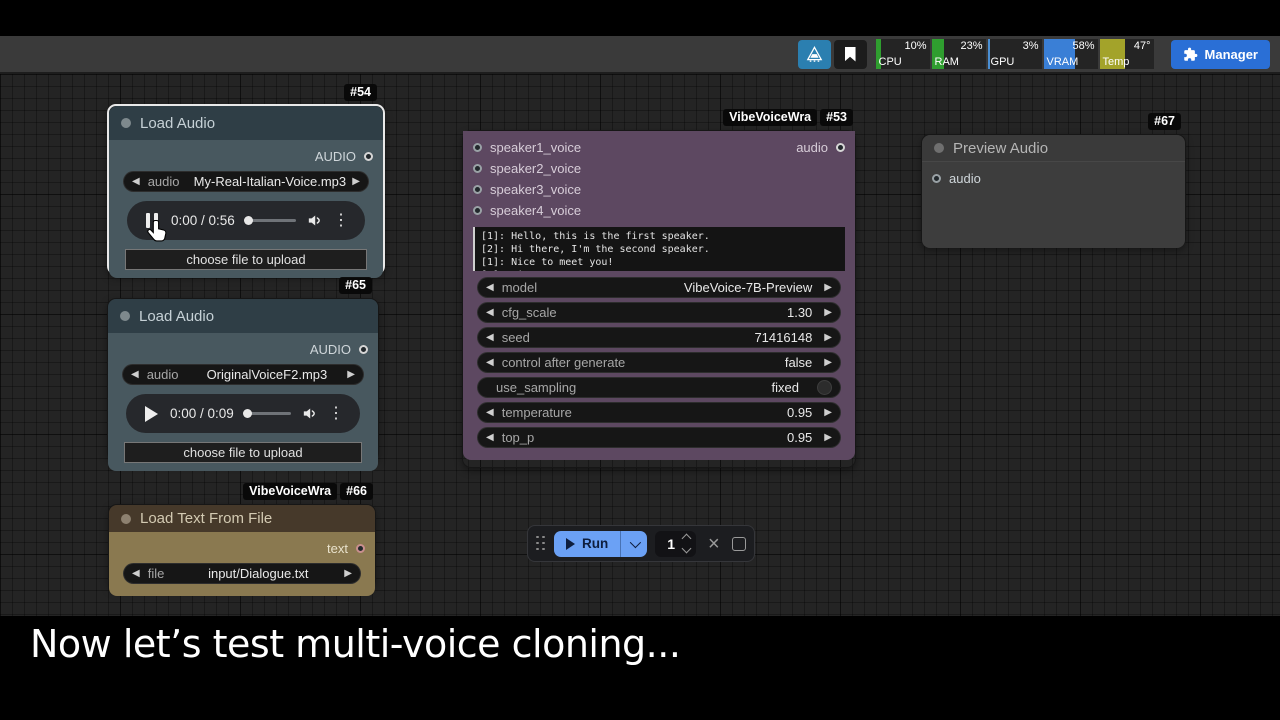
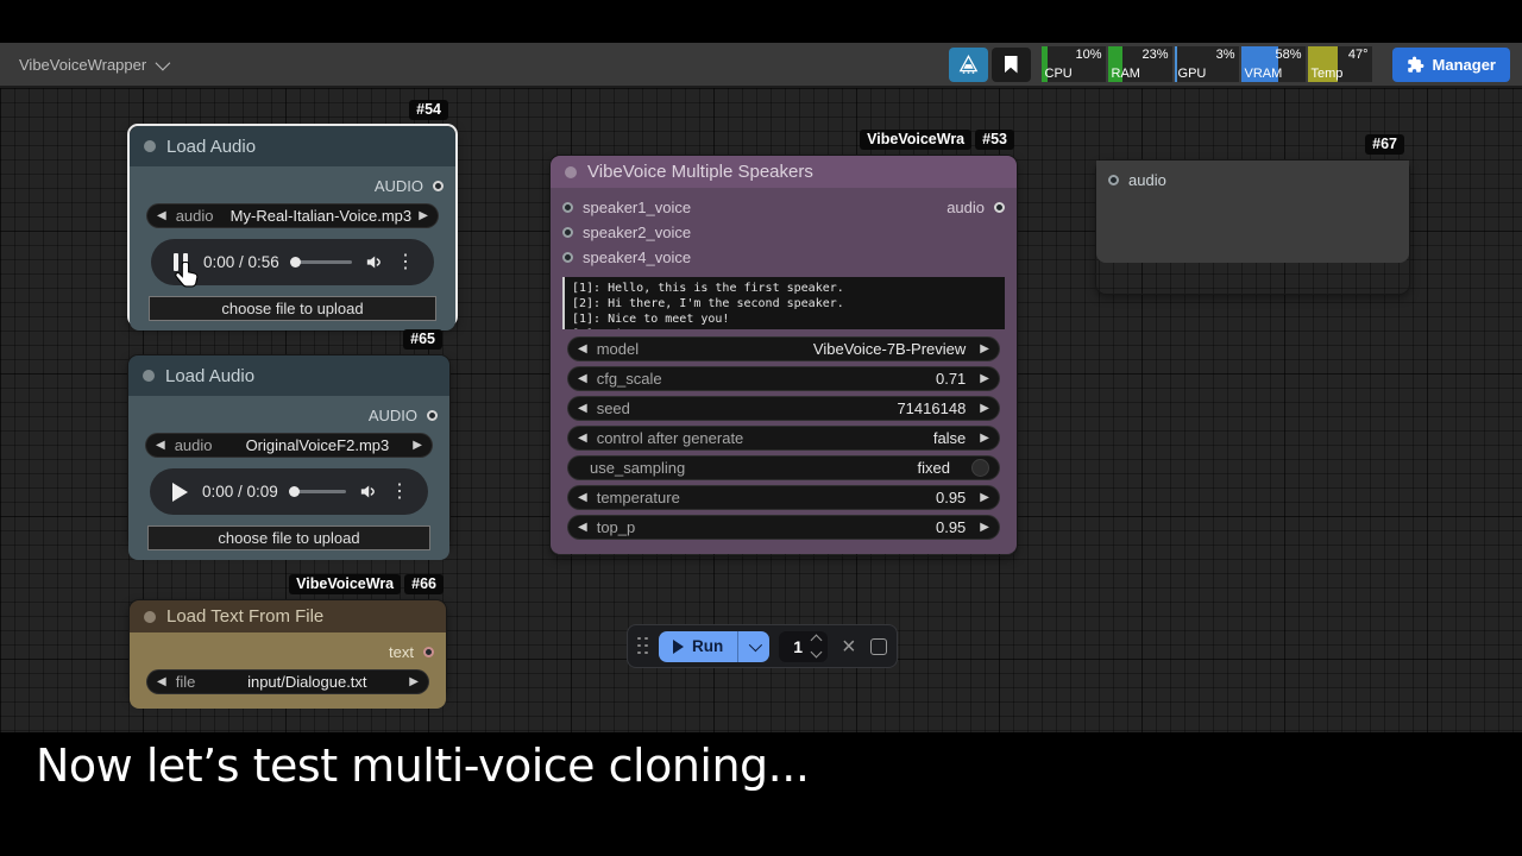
+ VibeVoiceWrapper
  CPU
  10%
  RAM
  23%
  GPU
  3%
  VRAM
  58%
  Temp
  47°
  Manager
  #54
  Load Audio
  AUDIO
  ◀
  audio
  My-Real-Italian-Voice.mp3
  ▶
  0:00 / 0:56
  ⋮
  choose file to upload
  #65
  Load Audio
  AUDIO
  ◀
  audio
  OriginalVoiceF2.mp3
  ▶
  0:00 / 0:09
  ⋮
  choose file to upload
  VibeVoiceWra
  #53
+ VibeVoice Multiple Speakers
  speaker1_voice
  audio
  speaker2_voice
- speaker3_voice
  speaker4_voice
  [1]: Hello, this is the first speaker.
  [2]: Hi there, I'm the second speaker.
  [1]: Nice to meet you!
  ◀
  model
  VibeVoice-7B-Preview
  ▶
  ◀
  cfg_scale
- 1.30
+ 0.71
  ▶
  ◀
  seed
  71416148
  ▶
  ◀
  control after generate
  false
  ▶
  use_sampling
  fixed
  ◀
  temperature
  0.95
  ▶
  ◀
  top_p
  0.95
  ▶
  #67
- Preview Audio
  audio
  VibeVoiceWra
  #66
  Load Text From File
  text
  ◀
  file
  input/Dialogue.txt
  ▶
  Run
  1
  ×
  Now let’s test multi-voice cloning...
